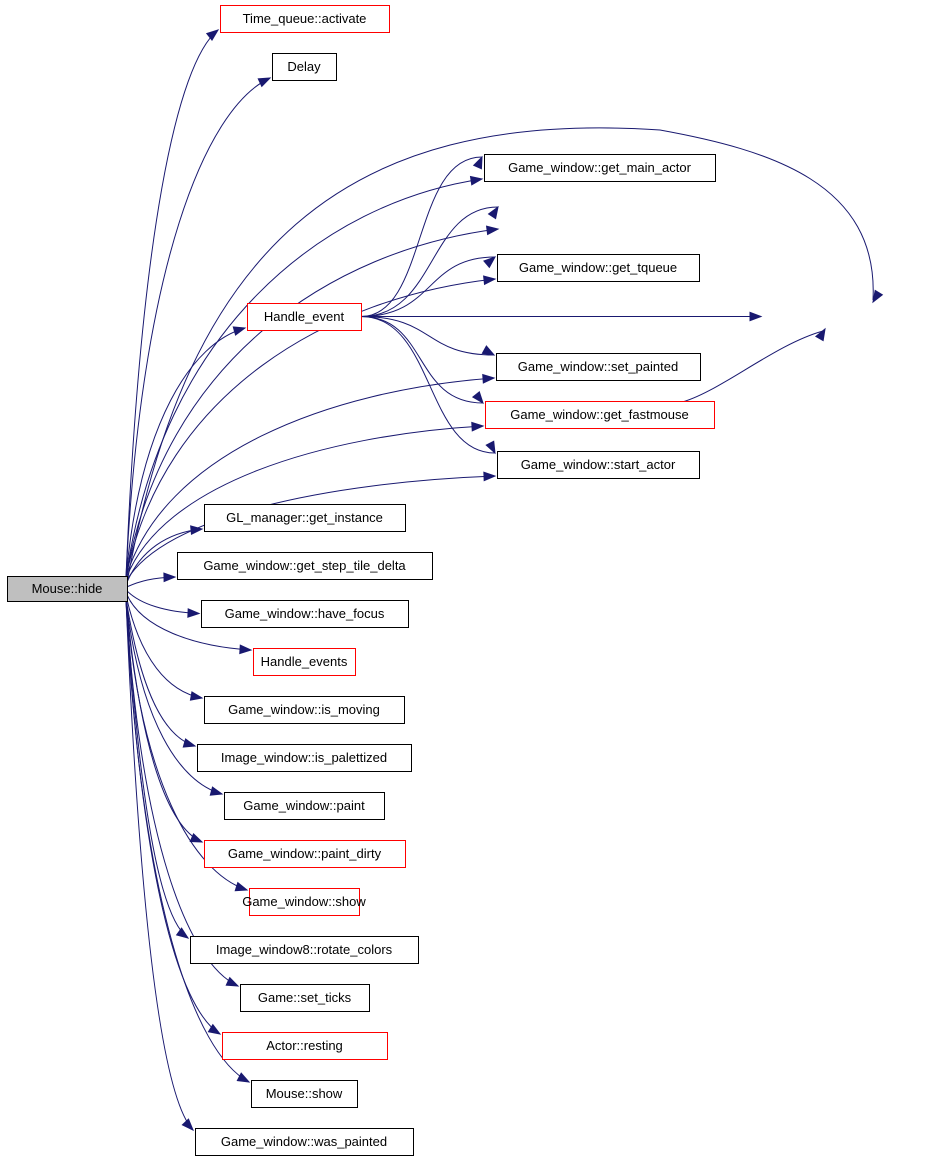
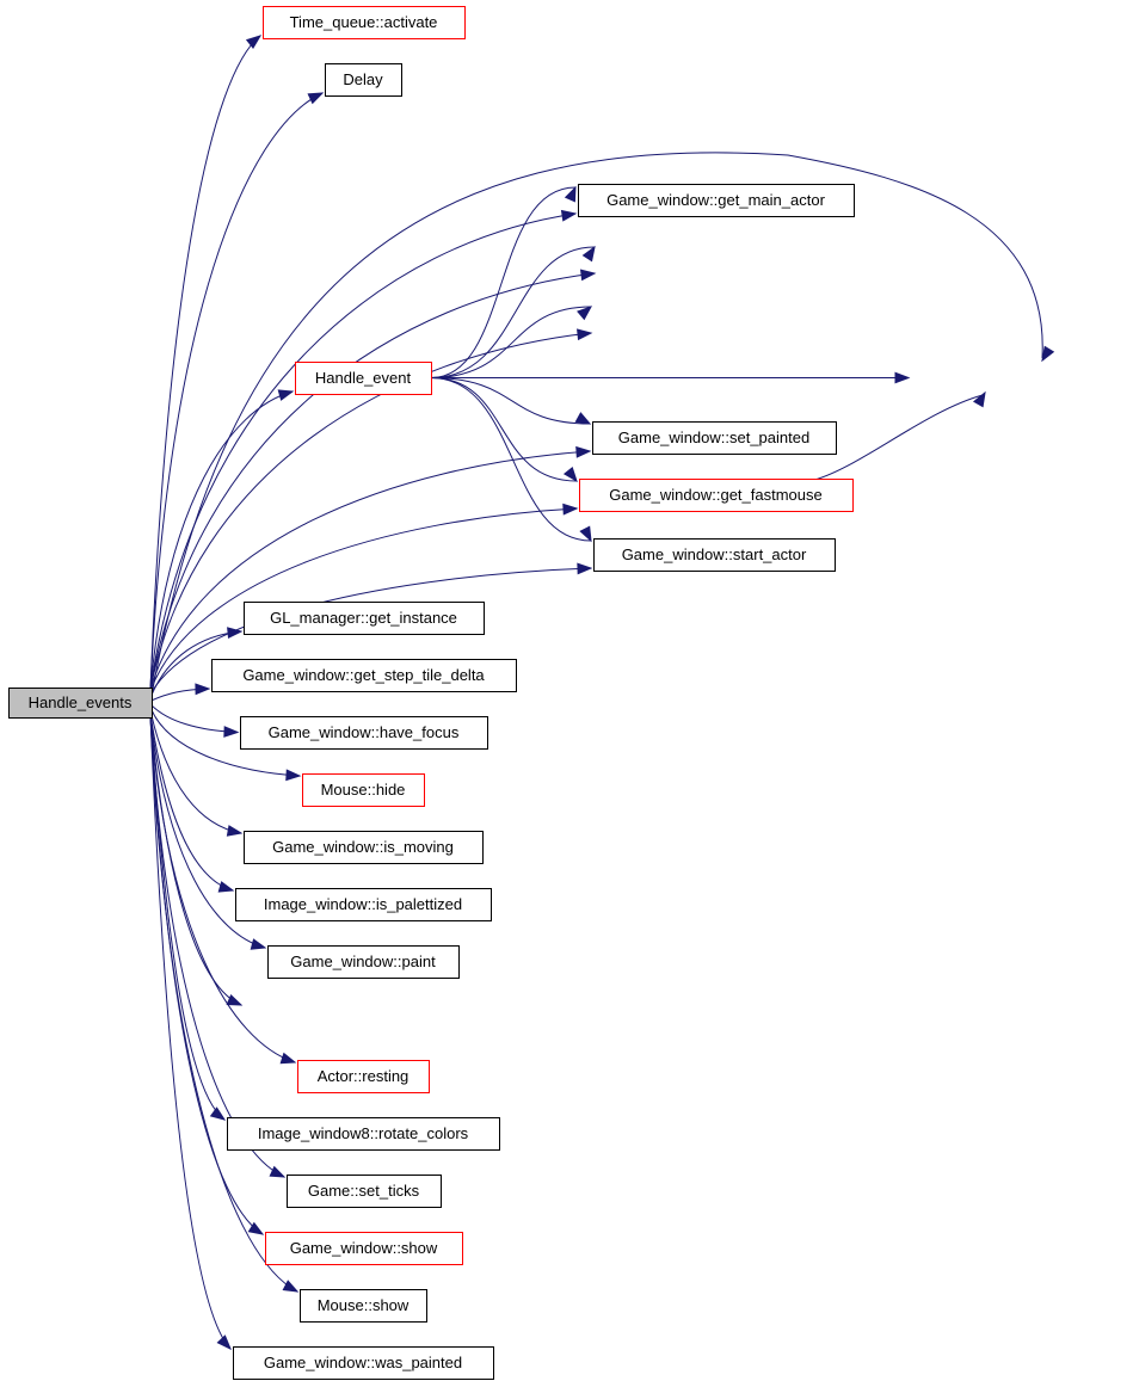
- Mouse::hide
+ Handle_events
  Time_queue::activate
  Delay
  Handle_event
  Game_window::get_main_actor
- Game_window::get_tqueue
  Game_window::set_painted
  Game_window::get_fastmouse
  Game_window::start_actor
  GL_manager::get_instance
  Game_window::get_step_tile_delta
  Game_window::have_focus
- Handle_events
+ Mouse::hide
  Game_window::is_moving
  Image_window::is_palettized
  Game_window::paint
- Game_window::paint_dirty
- Game_window::show
+ Actor::resting
  Image_window8::rotate_colors
  Game::set_ticks
- Actor::resting
+ Game_window::show
  Mouse::show
  Game_window::was_painted
